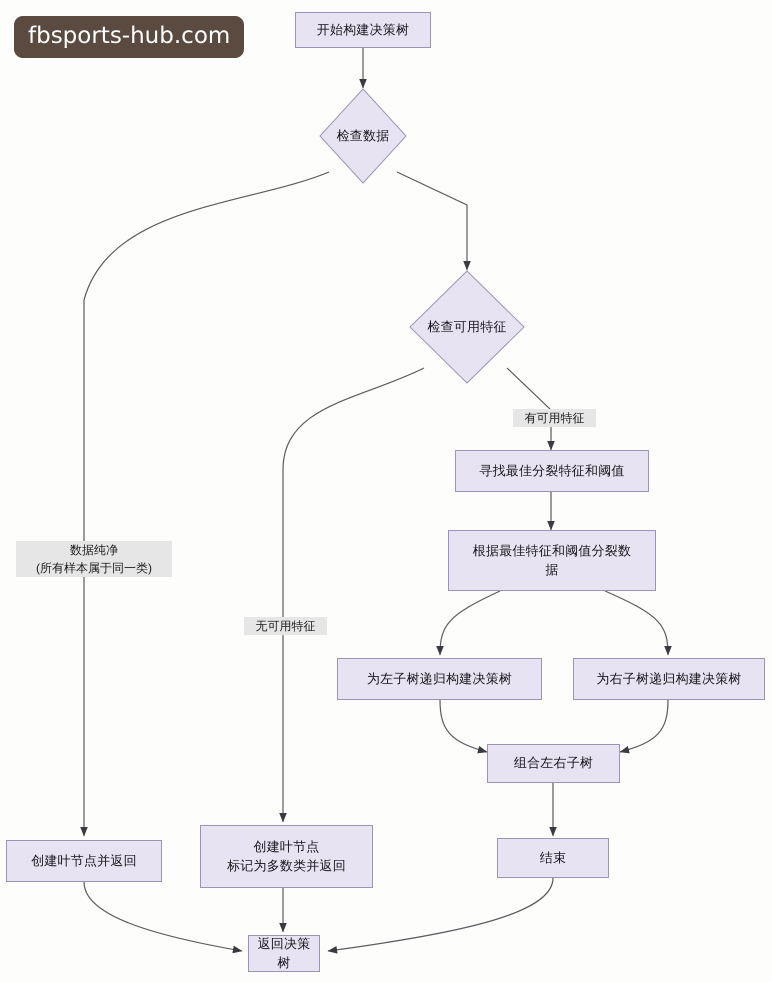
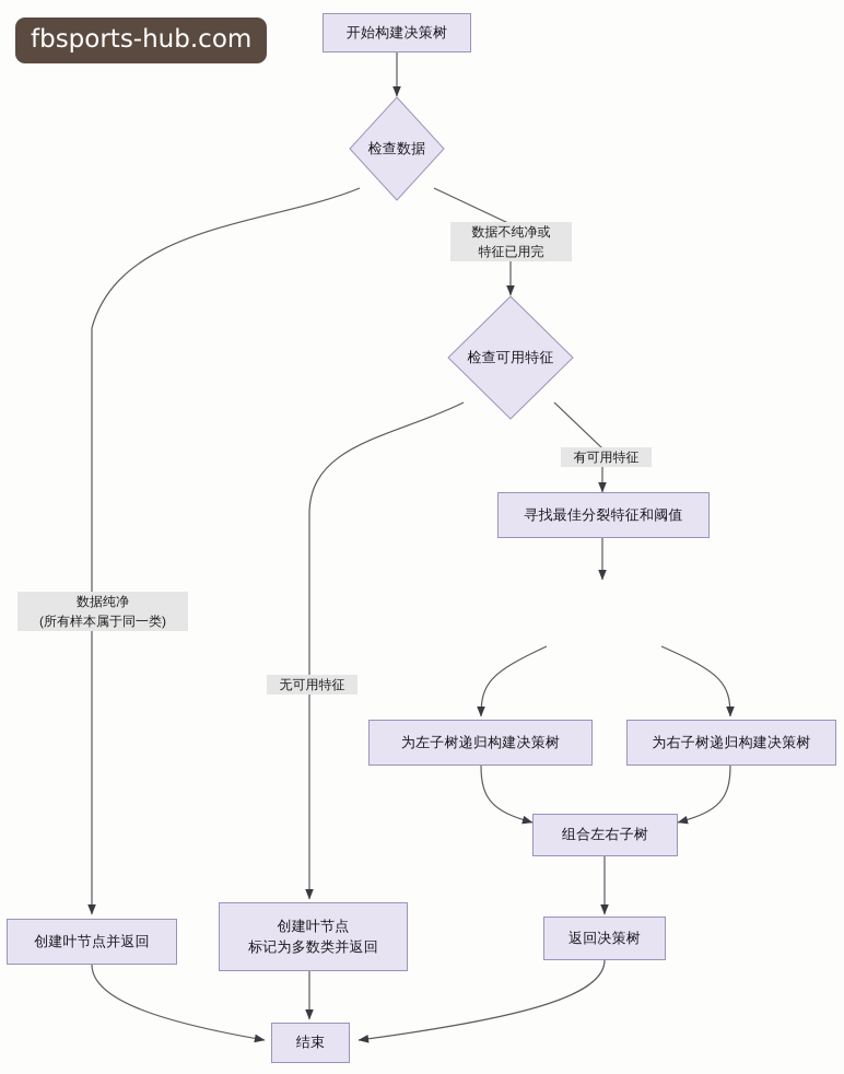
  开始构建决策树
  检查数据
  检查可用特征
  寻找最佳分裂特征和阈值
- 根据最佳特征和阈值分裂数
- 据
  为左子树递归构建决策树
  为右子树递归构建决策树
  组合左右子树
- 结束
+ 返回决策树
  创建叶节点并返回
  创建叶节点
  标记为多数类并返回
- 返回决策树
+ 结束
+ 数据不纯净或
+ 特征已用完
  数据纯净
  (所有样本属于同一类)
  有可用特征
  无可用特征
  fbsports-hub.com
